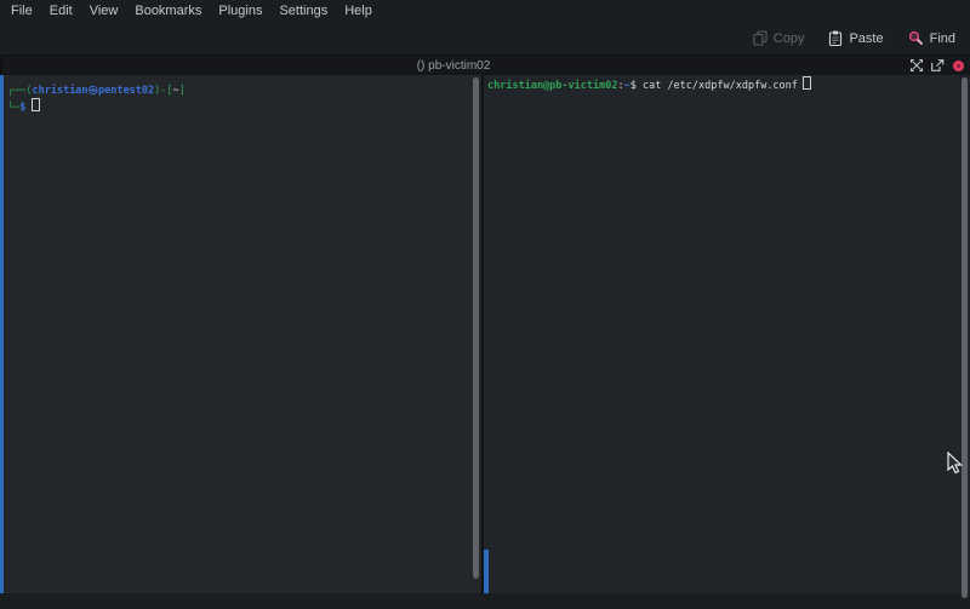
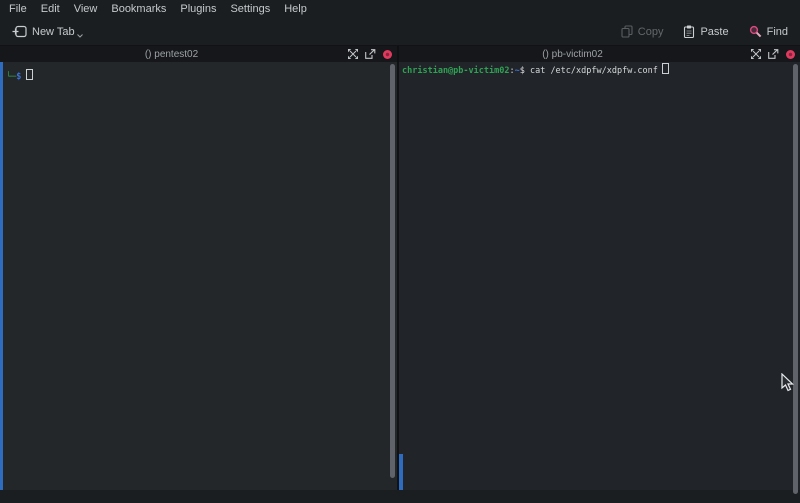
  File
  Edit
  View
  Bookmarks
  Plugins
  Settings
  Help
+ New Tab
  Copy
  Paste
  Find
+ () pentest02
  () pb-victim02
- ┌──(christian㉿pentest02)-[~]
  └─$
  christian@pb-victim02:~$ cat /etc/xdpfw/xdpfw.conf
